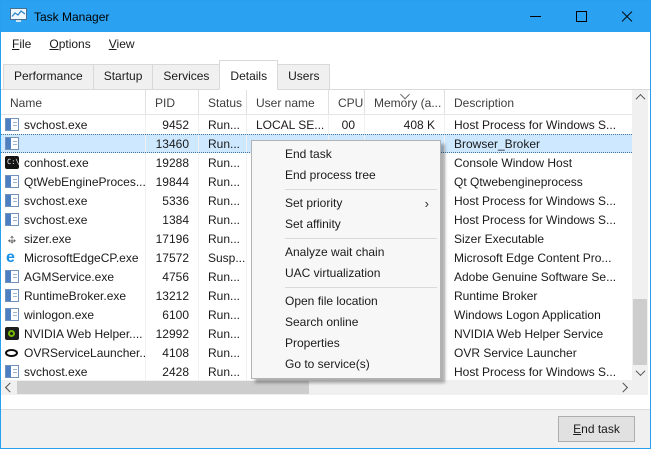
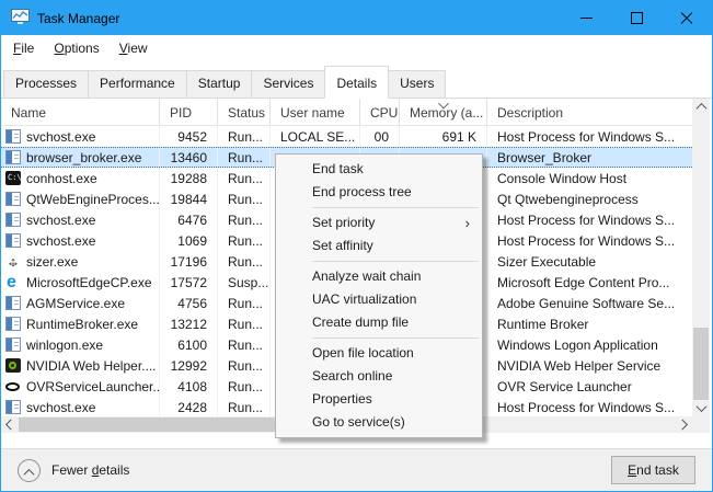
  Task Manager
  File
  Options
  View
+ Processes
  Performance
  Startup
  Services
  Details
  Users
  Name
  PID
  Status
  User name
  CPU
  Memory (a...
  Description
  svchost.exe
  9452
  Run...
  LOCAL SE...
  00
- 408 K
+ 691 K
  Host Process for Windows S...
+ browser_broker.exe
  13460
  Run...
  Browser_Broker
  conhost.exe
  19288
  Run...
  Console Window Host
  QtWebEngineProces...
  19844
  Run...
  Qt Qtwebengineprocess
  svchost.exe
- 5336
+ 6476
  Run...
  Host Process for Windows S...
  svchost.exe
- 1384
+ 1069
  Run...
  Host Process for Windows S...
  sizer.exe
  17196
  Run...
  Sizer Executable
  MicrosoftEdgeCP.exe
  17572
  Susp...
  Microsoft Edge Content Pro...
  AGMService.exe
  4756
  Run...
  Adobe Genuine Software Se...
  RuntimeBroker.exe
  13212
  Run...
  Runtime Broker
  winlogon.exe
  6100
  Run...
  Windows Logon Application
  NVIDIA Web Helper....
  12992
  Run...
  NVIDIA Web Helper Service
  OVRServiceLauncher..
  4108
  Run...
  OVR Service Launcher
  svchost.exe
  2428
  Run...
  Host Process for Windows S...
  End task
  End process tree
  Set priority
  ›
  Set affinity
  Analyze wait chain
  UAC virtualization
+ Create dump file
  Open file location
  Search online
  Properties
  Go to service(s)
+ Fewer details
  E
  nd task
